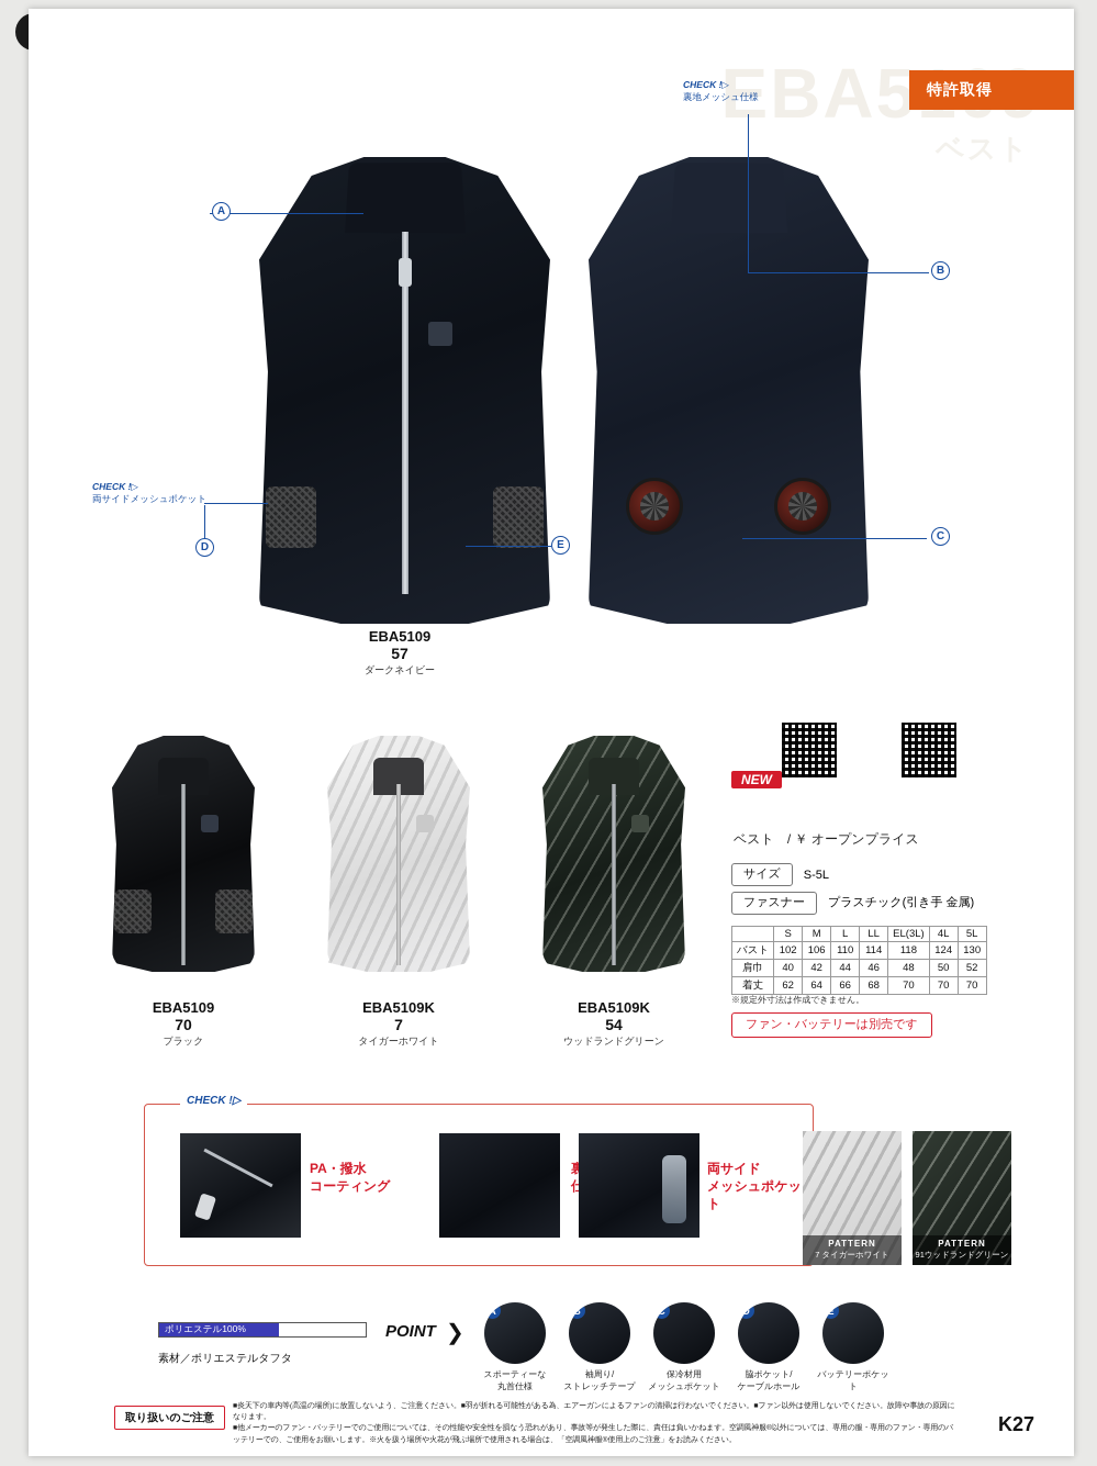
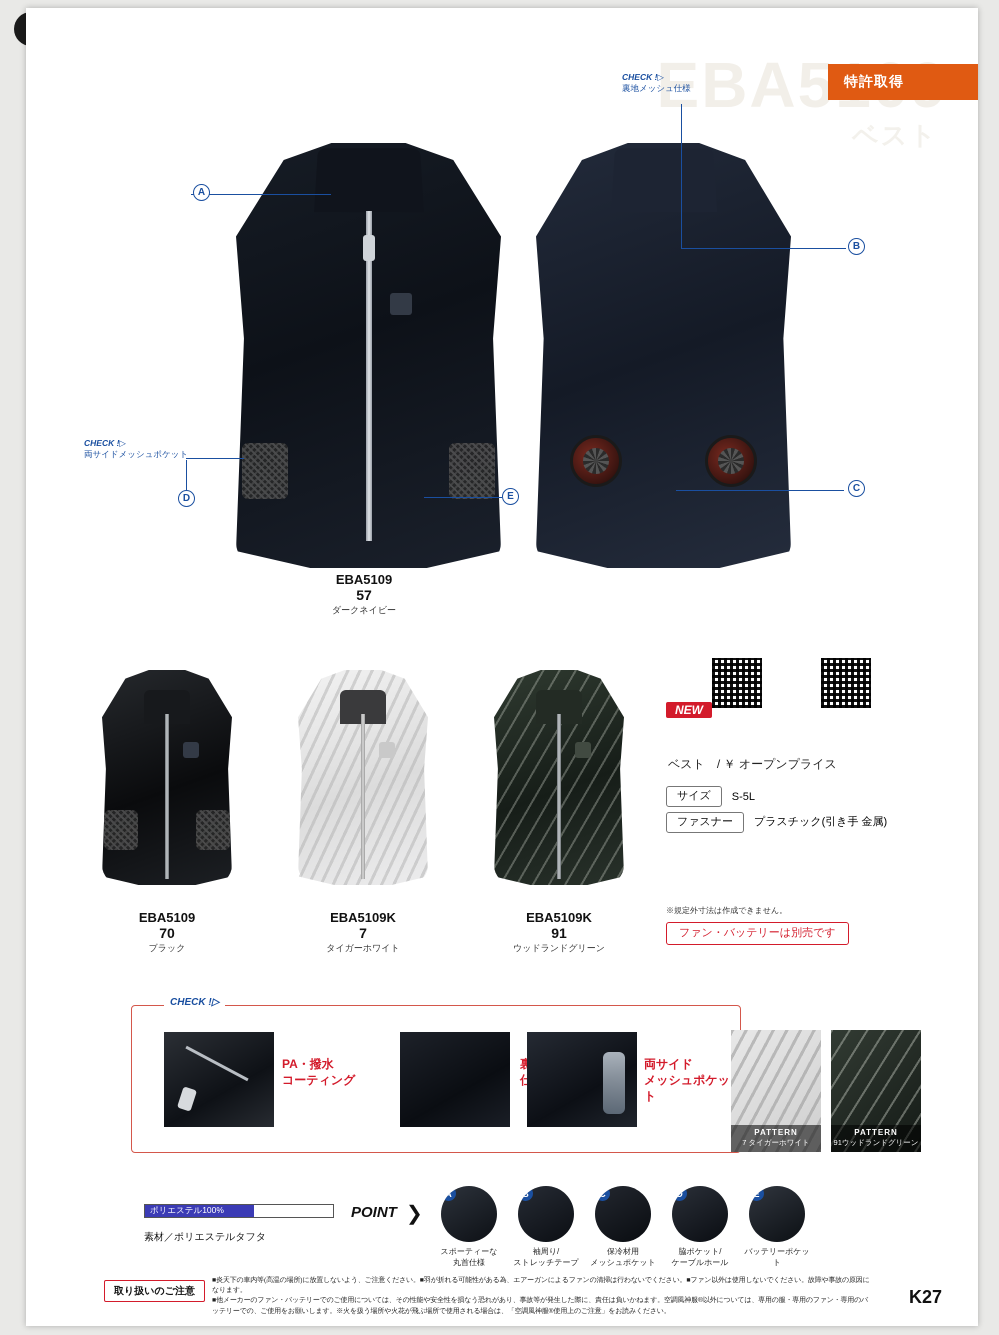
  特許取得
  A
  B
  C
  D
  E
  CHECK !▷
  裏地メッシュ仕様
  CHECK !▷
  両サイドメッシュポケット
  EBA5109
  57
  ダークネイビー
  EBA5109
  70
  ブラック
  EBA5109K
  7
  タイガーホワイト
  EBA5109K
- 54
+ 91
  ウッドランドグリーン
  NEW
  ベスト / ￥ オープンプライス
  サイズ
  S-5L
  ファスナー
  プラスチック(引き手 金属)
- 	S	M	L	LL	EL(3L)	4L	5L
- バスト	102	106	110	114	118	124	130
- 肩巾	40	42	44	46	48	50	52
- 着丈	62	64	66	68	70	70	70
  ※規定外寸法は作成できません。
  ファン・バッテリーは別売です
  CHECK !▷
  PA・撥水
  コーティング
  両サイド
  メッシュポケット
  PATTERN
  7 タイガーホワイト
  PATTERN
  91ウッドランドグリーン
  ポリエステル100%
  素材／ポリエステルタフタ
  POINT
  ❯
  A
  スポーティーな
  丸首仕様
  B
  袖周り/
  ストレッチテープ
  C
  保冷材用
  メッシュポケット
  D
  脇ポケット/
  ケーブルホール
  E
  バッテリーポケット
  取り扱いのご注意
  K27
